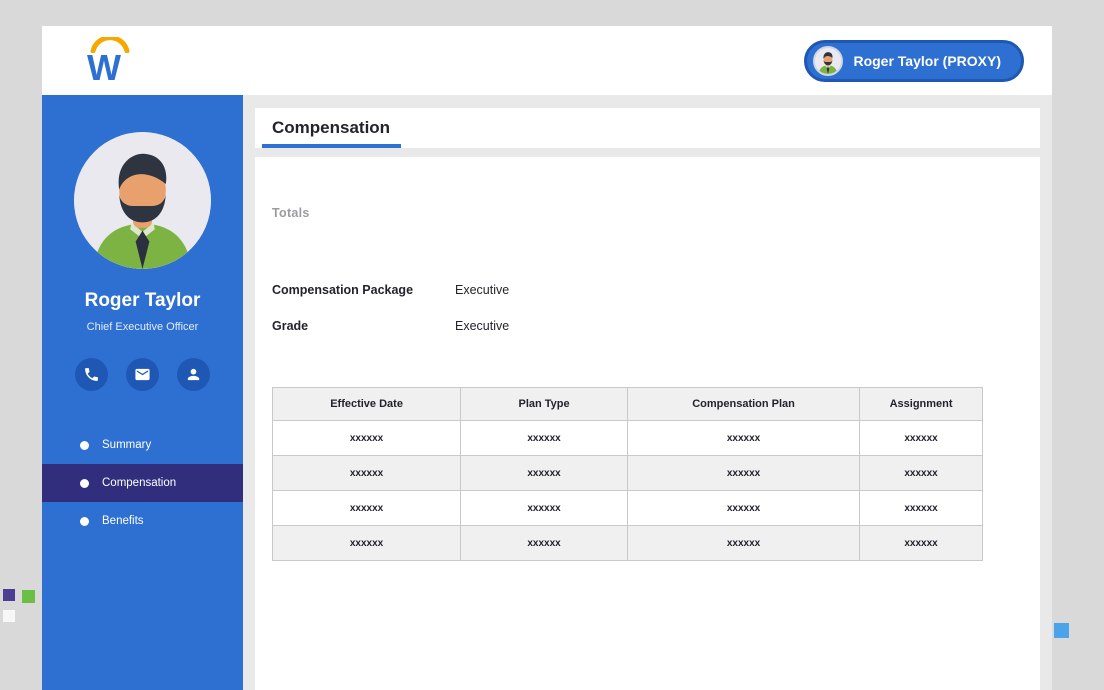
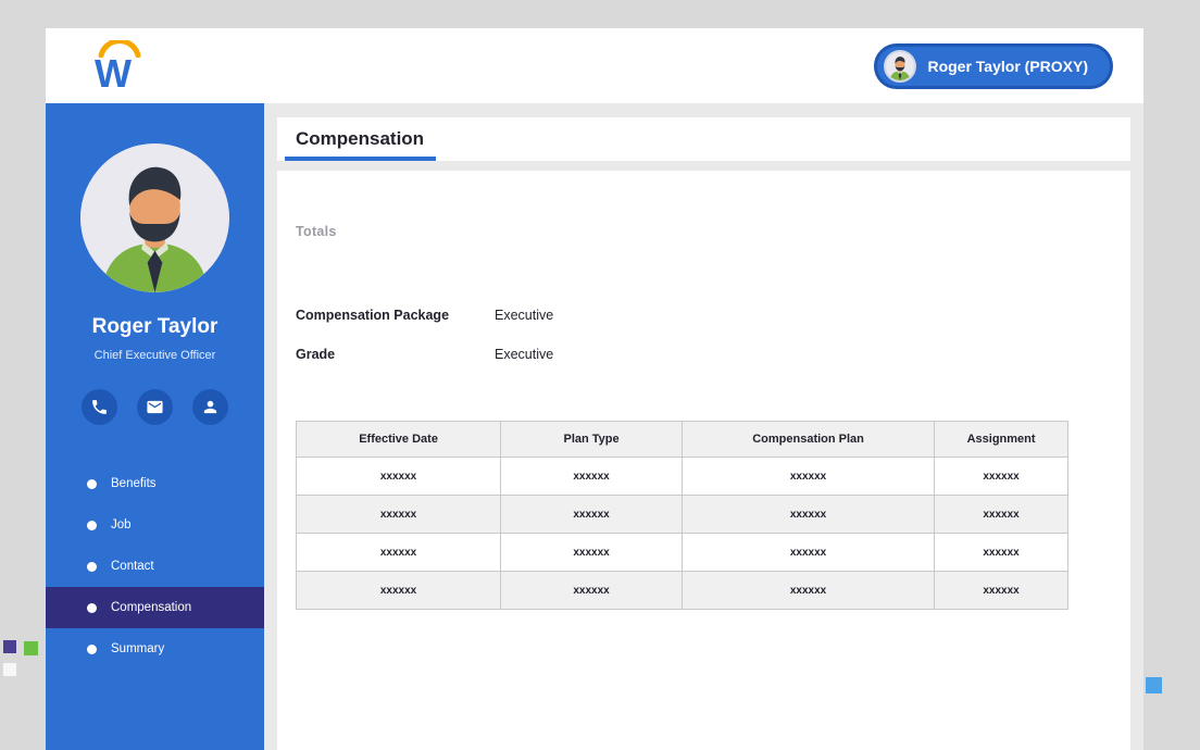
  W
  Roger Taylor (PROXY)
  Roger Taylor
  Chief Executive Officer
- Summary
+ Benefits
+ Job
+ Contact
  Compensation
- Benefits
+ Summary
  Compensation
  Totals
  Compensation Package
  Executive
  Grade
  Executive
  Effective Date	Plan Type	Compensation Plan	Assignment
  xxxxxx	xxxxxx	xxxxxx	xxxxxx
  xxxxxx	xxxxxx	xxxxxx	xxxxxx
  xxxxxx	xxxxxx	xxxxxx	xxxxxx
  xxxxxx	xxxxxx	xxxxxx	xxxxxx
